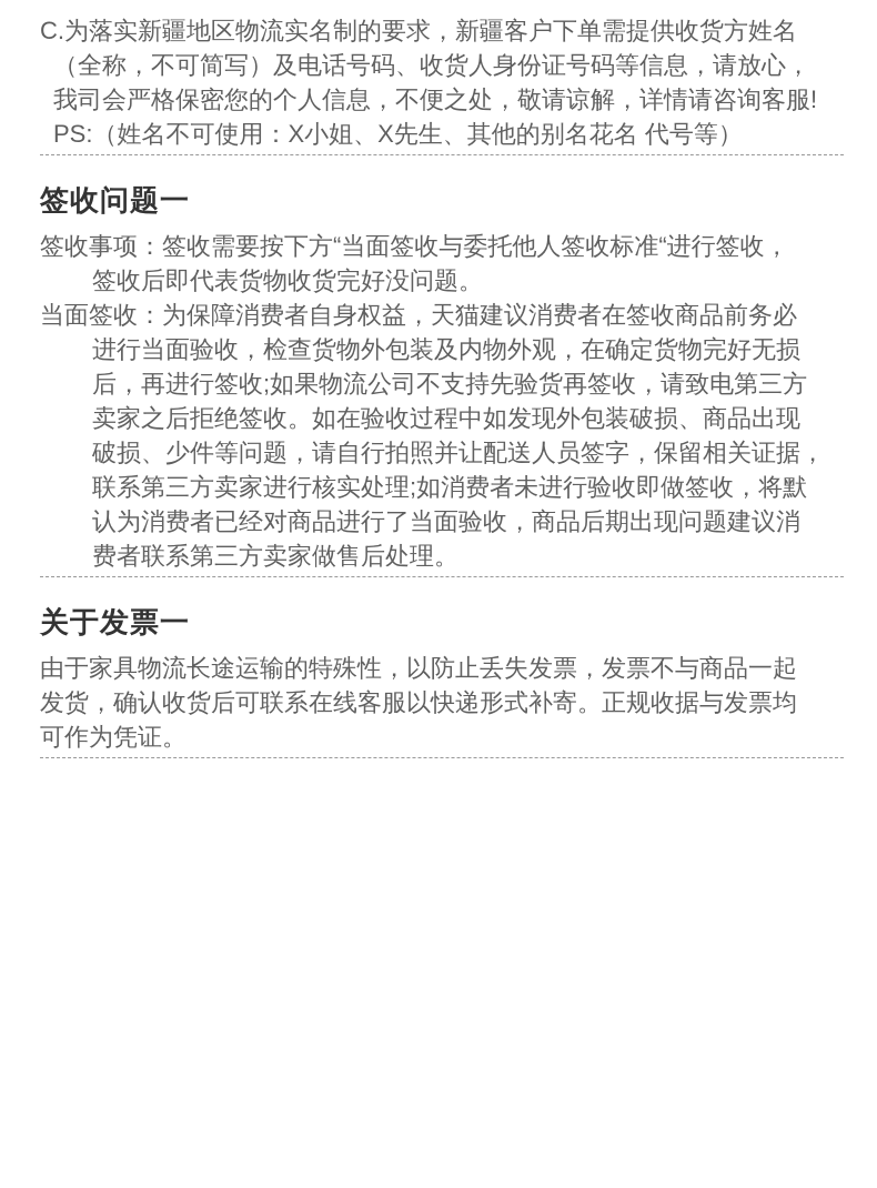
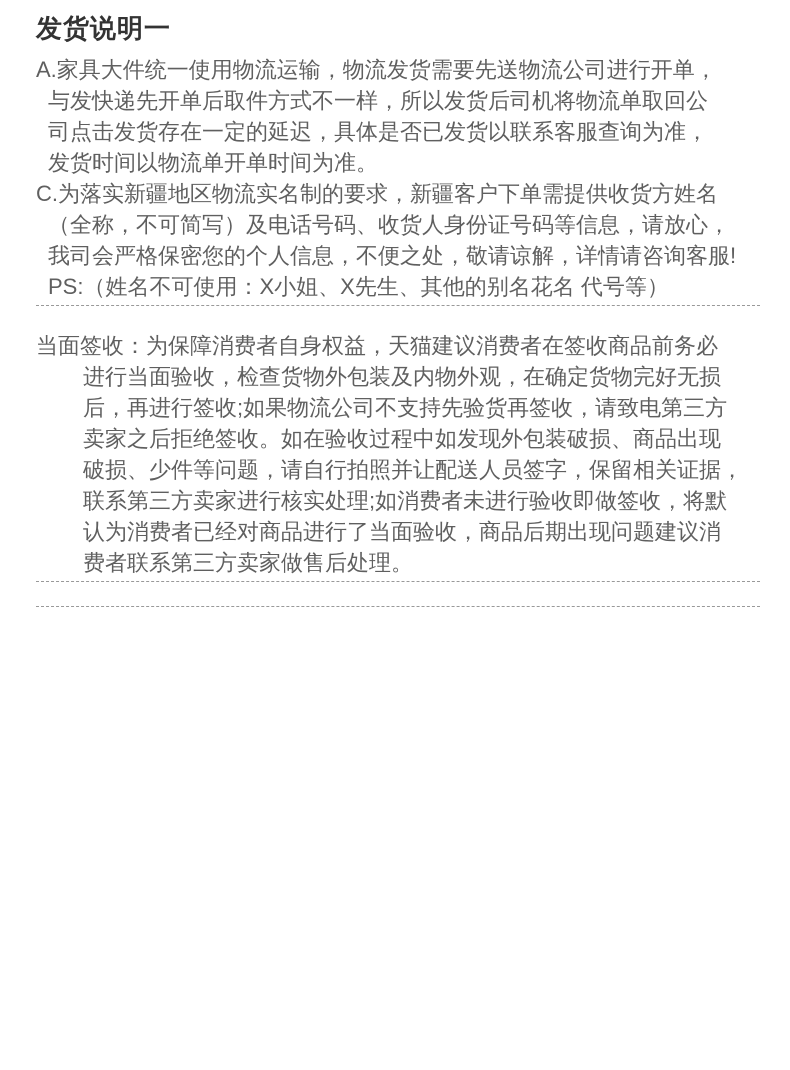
+ 发货说明一
+ A.家具大件统一使用物流运输，物流发货需要先送物流公司进行开单，
+ 与发快递先开单后取件方式不一样，所以发货后司机将物流单取回公
+ 司点击发货存在一定的延迟，具体是否已发货以联系客服查询为准，
+ 发货时间以物流单开单时间为准。
  C.为落实新疆地区物流实名制的要求，新疆客户下单需提供收货方姓名
  （全称，不可简写）及电话号码、收货人身份证号码等信息，请放心，
  我司会严格保密您的个人信息，不便之处，敬请谅解，详情请咨询客服!
  PS:（姓名不可使用：X小姐、X先生、其他的别名花名 代号等）
- 签收问题一
- 签收事项：签收需要按下方“当面签收与委托他人签收标准“进行签收，
- 签收后即代表货物收货完好没问题。
  当面签收：为保障消费者自身权益，天猫建议消费者在签收商品前务必
  进行当面验收，检查货物外包装及内物外观，在确定货物完好无损
  后，再进行签收;如果物流公司不支持先验货再签收，请致电第三方
  卖家之后拒绝签收。如在验收过程中如发现外包装破损、商品出现
  破损、少件等问题，请自行拍照并让配送人员签字，保留相关证据，
  联系第三方卖家进行核实处理;如消费者未进行验收即做签收，将默
  认为消费者已经对商品进行了当面验收，商品后期出现问题建议消
  费者联系第三方卖家做售后处理。
- 关于发票一
- 由于家具物流长途运输的特殊性，以防止丢失发票，发票不与商品一起
- 发货，确认收货后可联系在线客服以快递形式补寄。正规收据与发票均
- 可作为凭证。
